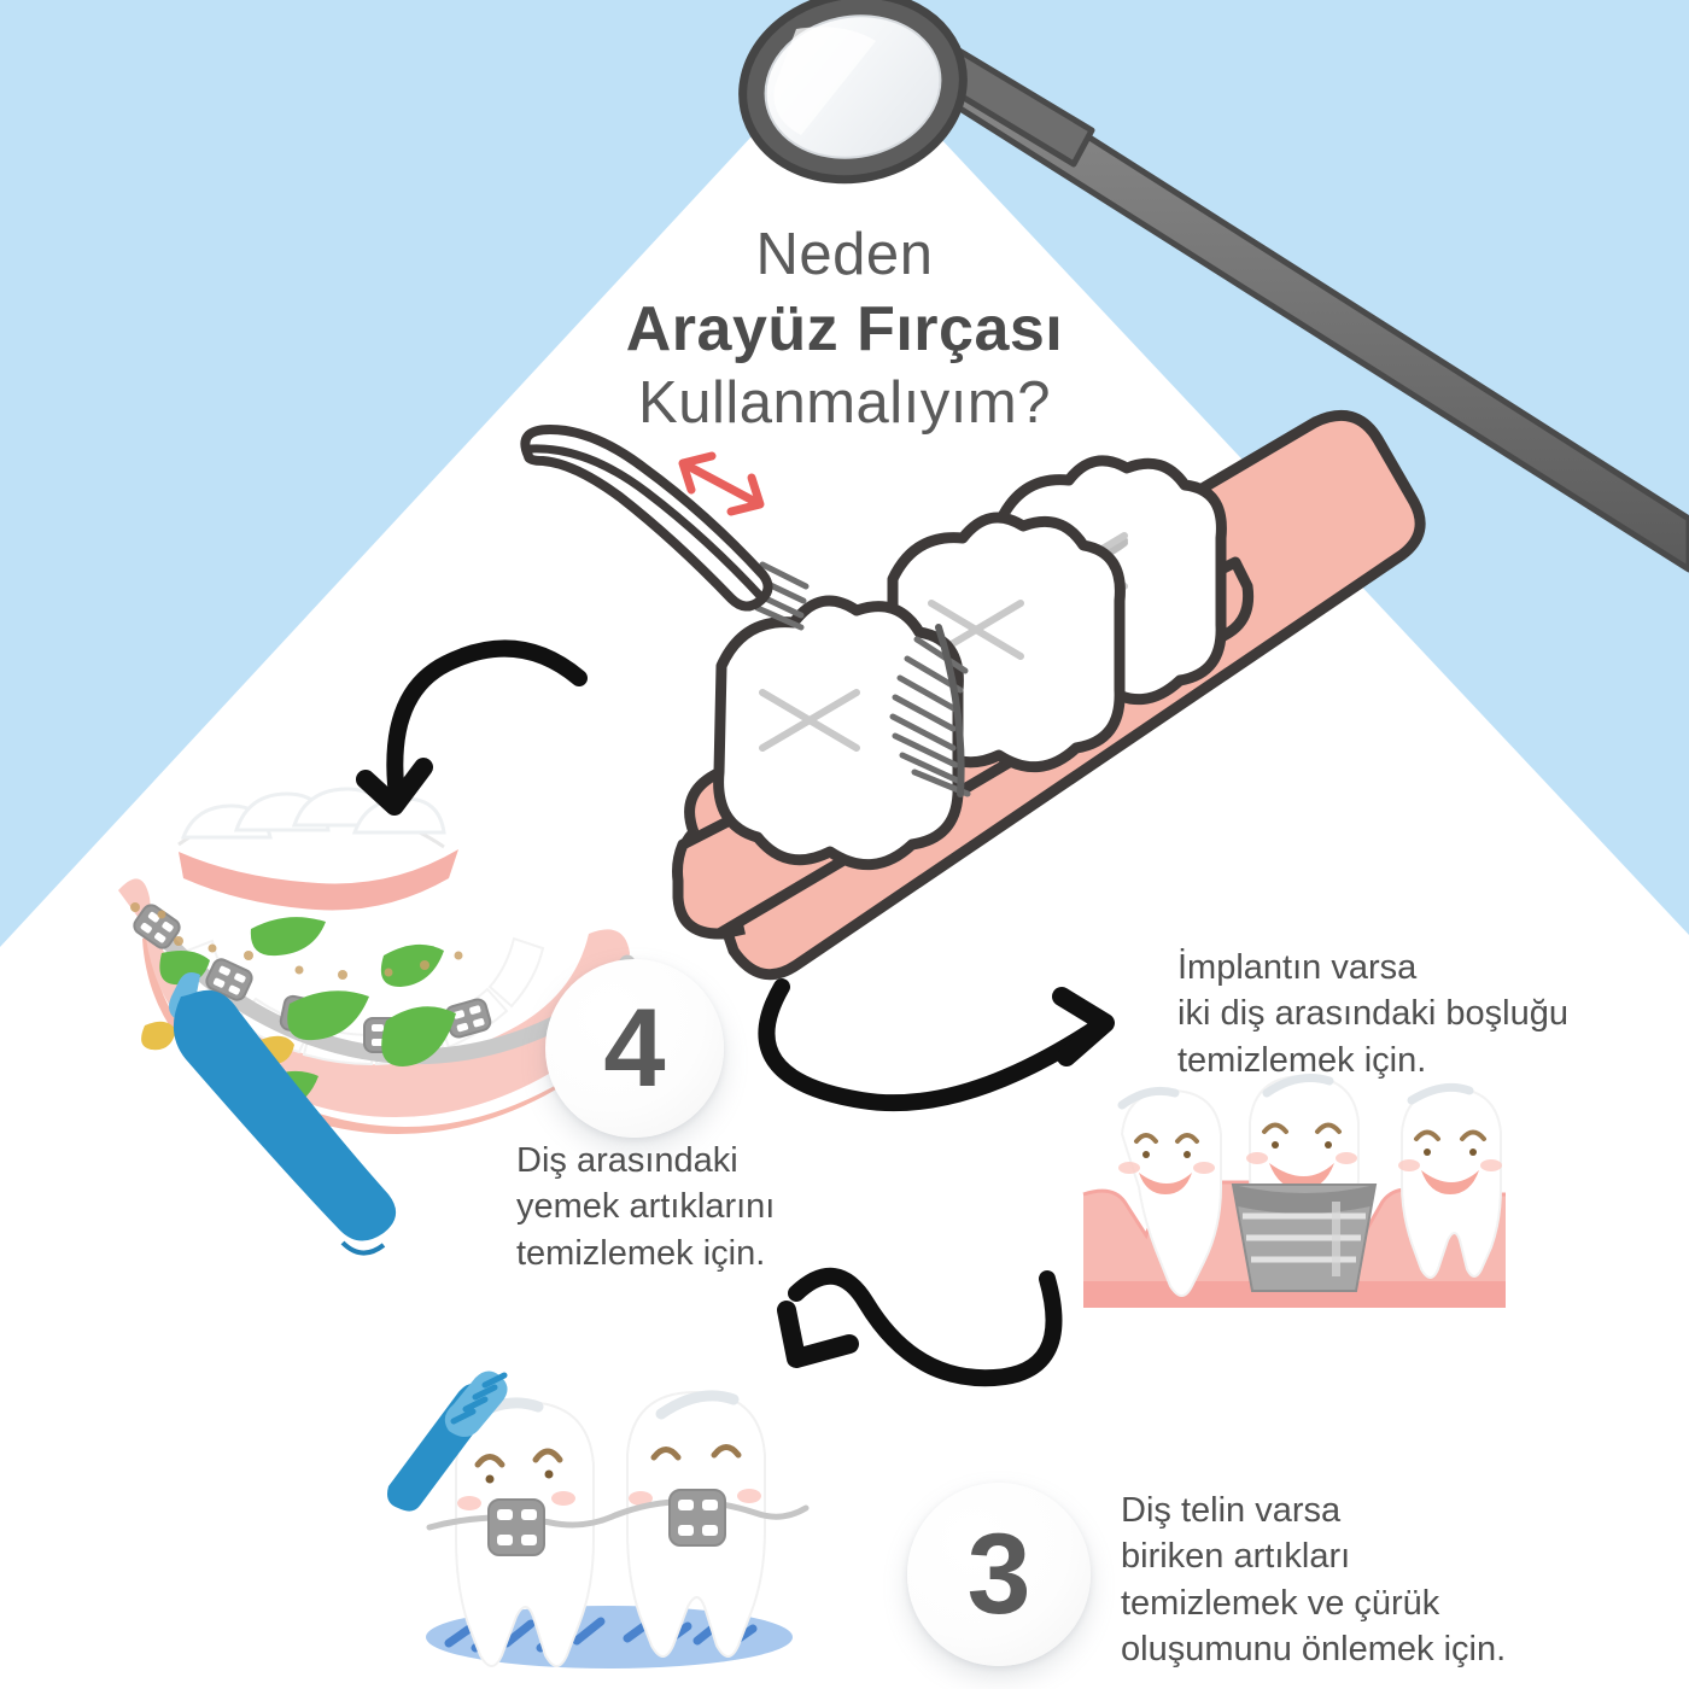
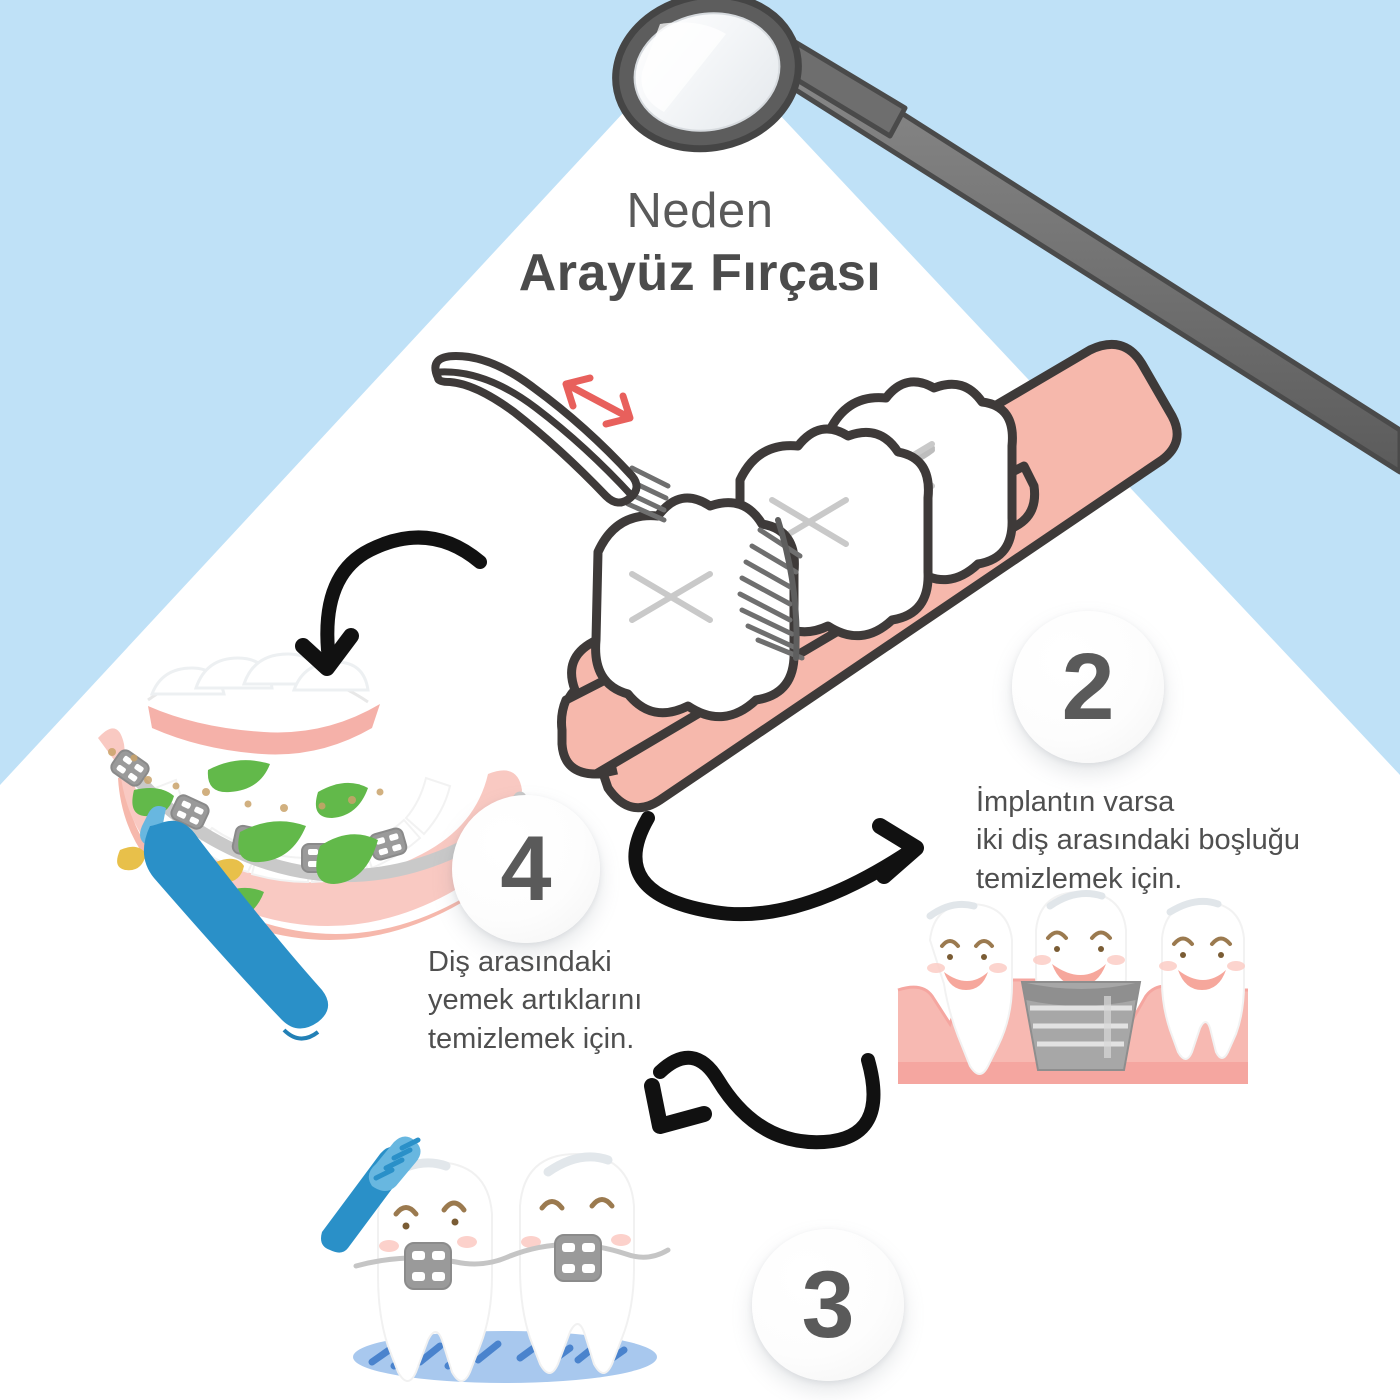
  Neden
  Arayüz Fırçası
- Kullanmalıyım?
  4
+ 2
  3
  Diş arasındaki
  yemek artıklarını
  temizlemek için.
  İmplantın varsa
  iki diş arasındaki boşluğu
  temizlemek için.
- Diş telin varsa
- biriken artıkları
- temizlemek ve çürük
- oluşumunu önlemek için.
